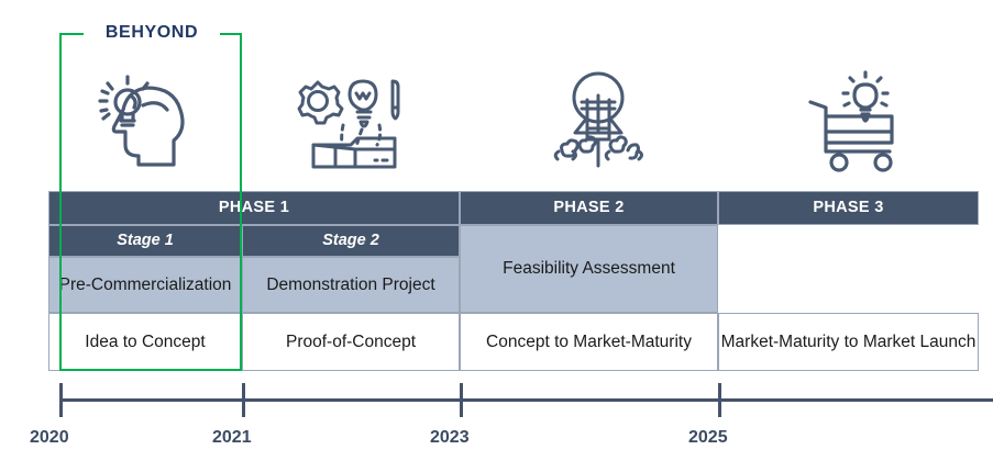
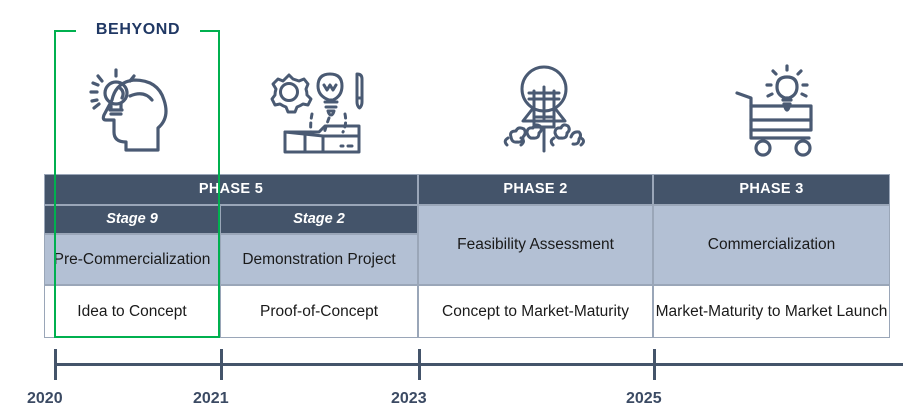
  BEHYOND
- PHASE 1
+ PHASE 5
  PHASE 2
  PHASE 3
- Stage 1
+ Stage 9
  Stage 2
  Pre-Commercialization
  Demonstration Project
  Feasibility Assessment
+ Commercialization
  Idea to Concept
  Proof-of-Concept
  Concept to Market-Maturity
  Market-Maturity to Market Launch
  2020
  2021
  2023
  2025
